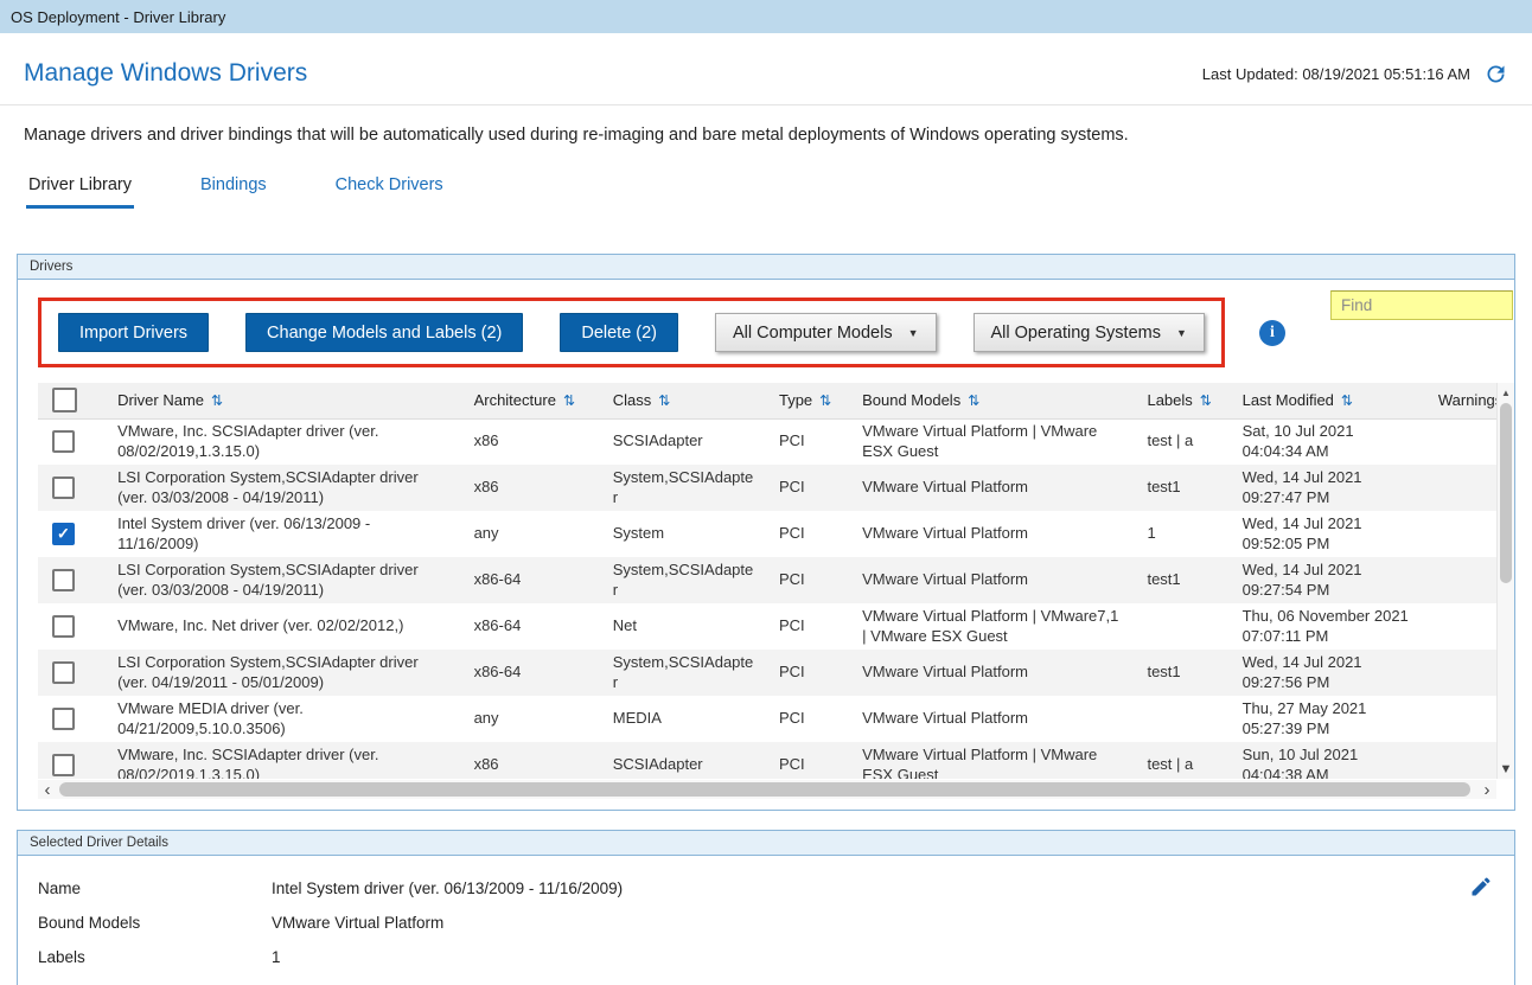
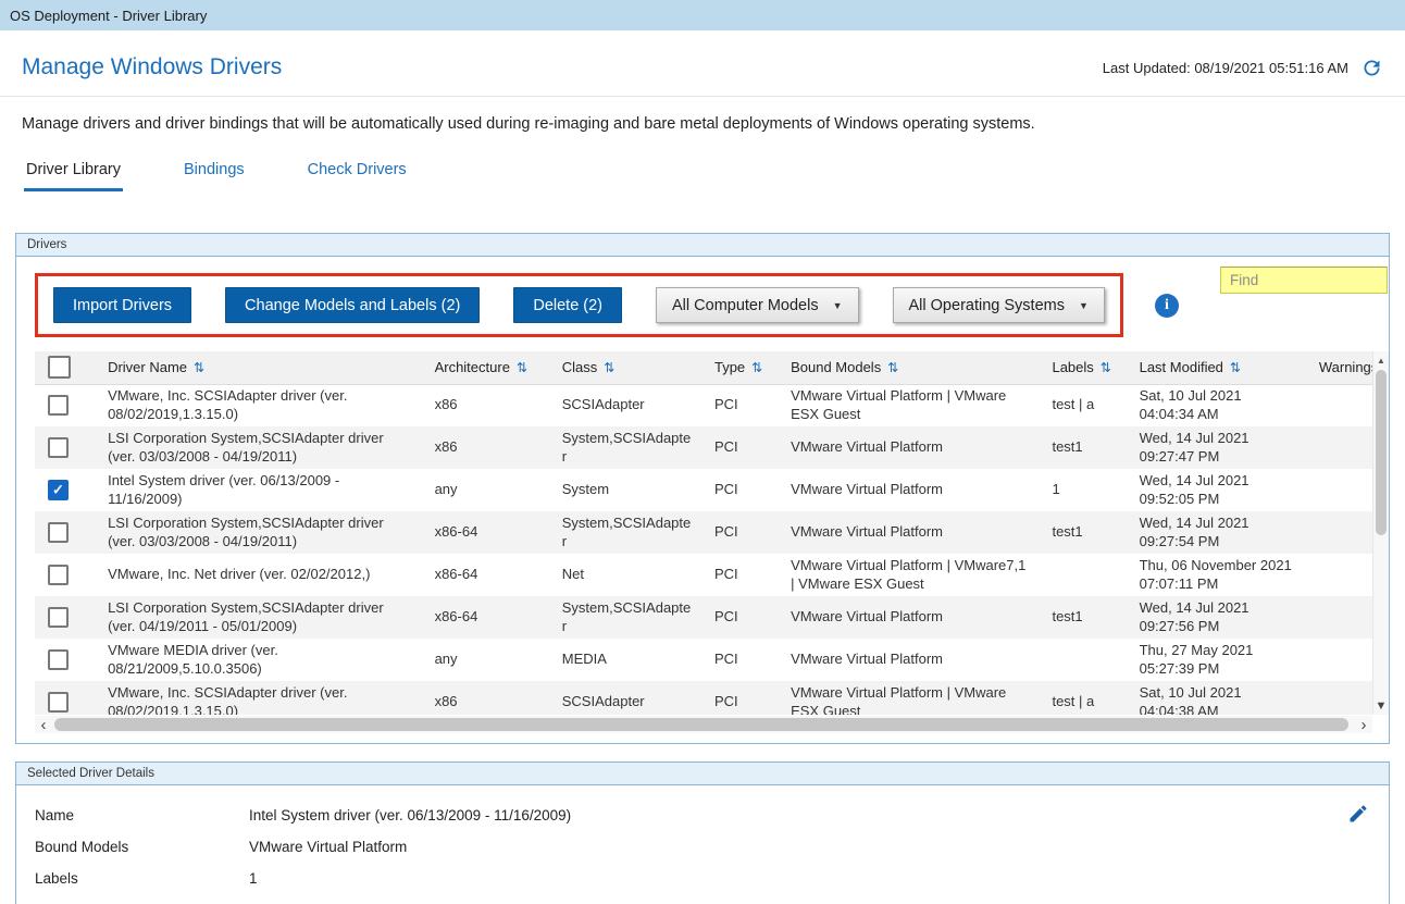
  OS Deployment - Driver Library
  Manage Windows Drivers
  Last Updated: 08/19/2021 05:51:16 AM
  Manage drivers and driver bindings that will be automatically used during re-imaging and bare metal deployments of Windows operating systems.
  Driver Library
  Bindings
  Check Drivers
  Drivers
  Import Drivers
  Change Models and Labels (2)
  Delete (2)
  All Computer Models
  ▼
  All Operating Systems
  ▼
  i
  Find
  	Driver Name ⇅	Architecture ⇅	Class ⇅	Type ⇅	Bound Models ⇅	Labels ⇅	Last Modified ⇅	Warning
  	VMware, Inc. SCSIAdapter driver (ver. 08/02/2019,1.3.15.0)	x86	SCSIAdapter	PCI	VMware Virtual Platform | VMware ESX Guest	test | a	Sat, 10 Jul 2021 04:04:34 AM
  	LSI Corporation System,SCSIAdapter driver (ver. 03/03/2008 - 04/19/2011)	x86	System,SCSIAdapter	PCI	VMware Virtual Platform	test1	Wed, 14 Jul 2021 09:27:47 PM
  	Intel System driver (ver. 06/13/2009 - 11/16/2009)	any	System	PCI	VMware Virtual Platform	1	Wed, 14 Jul 2021 09:52:05 PM
  	LSI Corporation System,SCSIAdapter driver (ver. 03/03/2008 - 04/19/2011)	x86-64	System,SCSIAdapter	PCI	VMware Virtual Platform	test1	Wed, 14 Jul 2021 09:27:54 PM
  	VMware, Inc. Net driver (ver. 02/02/2012,)	x86-64	Net	PCI	VMware Virtual Platform | VMware7,1 | VMware ESX Guest		Thu, 06 November 2021 07:07:11 PM
  	LSI Corporation System,SCSIAdapter driver (ver. 04/19/2011 - 05/01/2009)	x86-64	System,SCSIAdapter	PCI	VMware Virtual Platform	test1	Wed, 14 Jul 2021 09:27:56 PM
- 	VMware MEDIA driver (ver. 04/21/2009,5.10.0.3506)	any	MEDIA	PCI	VMware Virtual Platform		Thu, 27 May 2021 05:27:39 PM
+ 	VMware MEDIA driver (ver. 08/21/2009,5.10.0.3506)	any	MEDIA	PCI	VMware Virtual Platform		Thu, 27 May 2021 05:27:39 PM
- 	VMware, Inc. SCSIAdapter driver (ver. 08/02/2019,1.3.15.0)	x86	SCSIAdapter	PCI	VMware Virtual Platform | VMware ESX Guest	test | a	Sun, 10 Jul 2021 04:04:38 AM
+ 	VMware, Inc. SCSIAdapter driver (ver. 08/02/2019,1.3.15.0)	x86	SCSIAdapter	PCI	VMware Virtual Platform | VMware ESX Guest	test | a	Sat, 10 Jul 2021 04:04:38 AM
  ▲
  ▼
  ‹
  ›
  Selected Driver Details
  Name
  Intel System driver (ver. 06/13/2009 - 11/16/2009)
  Bound Models
  VMware Virtual Platform
  Labels
  1
